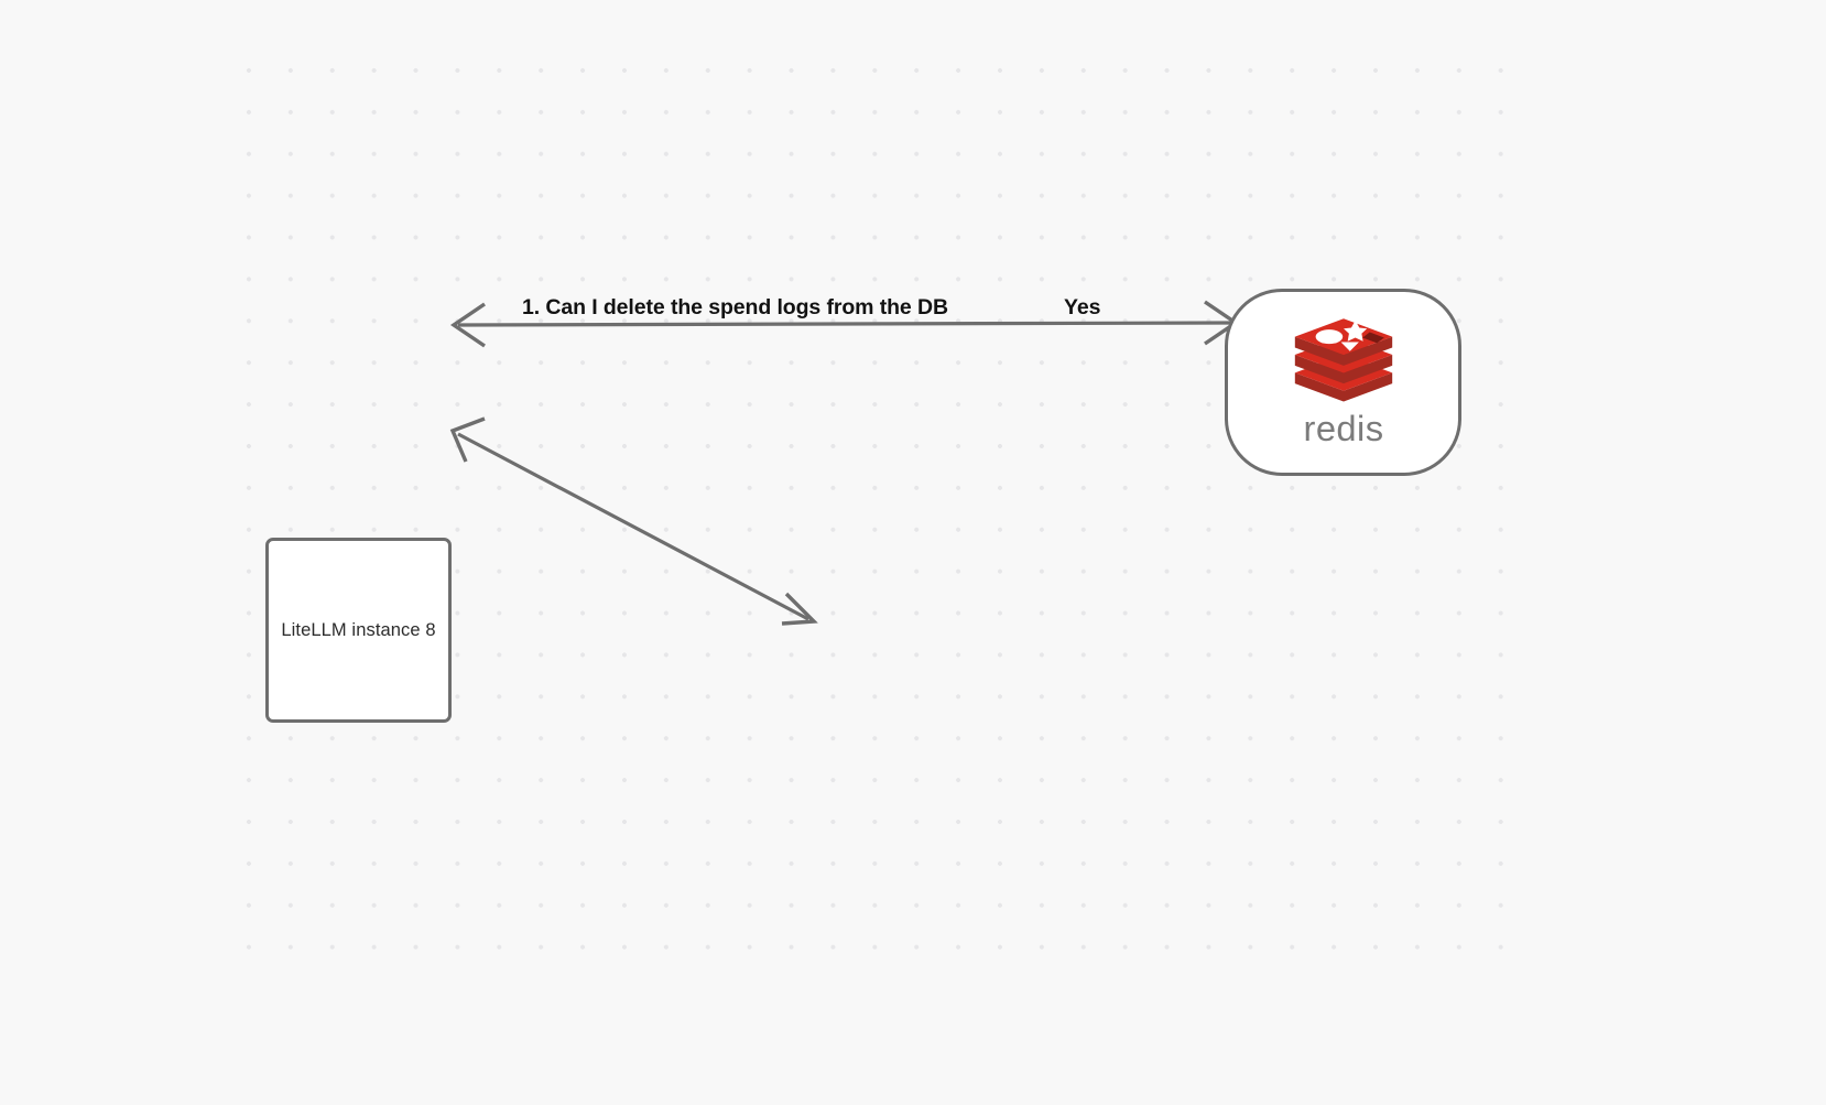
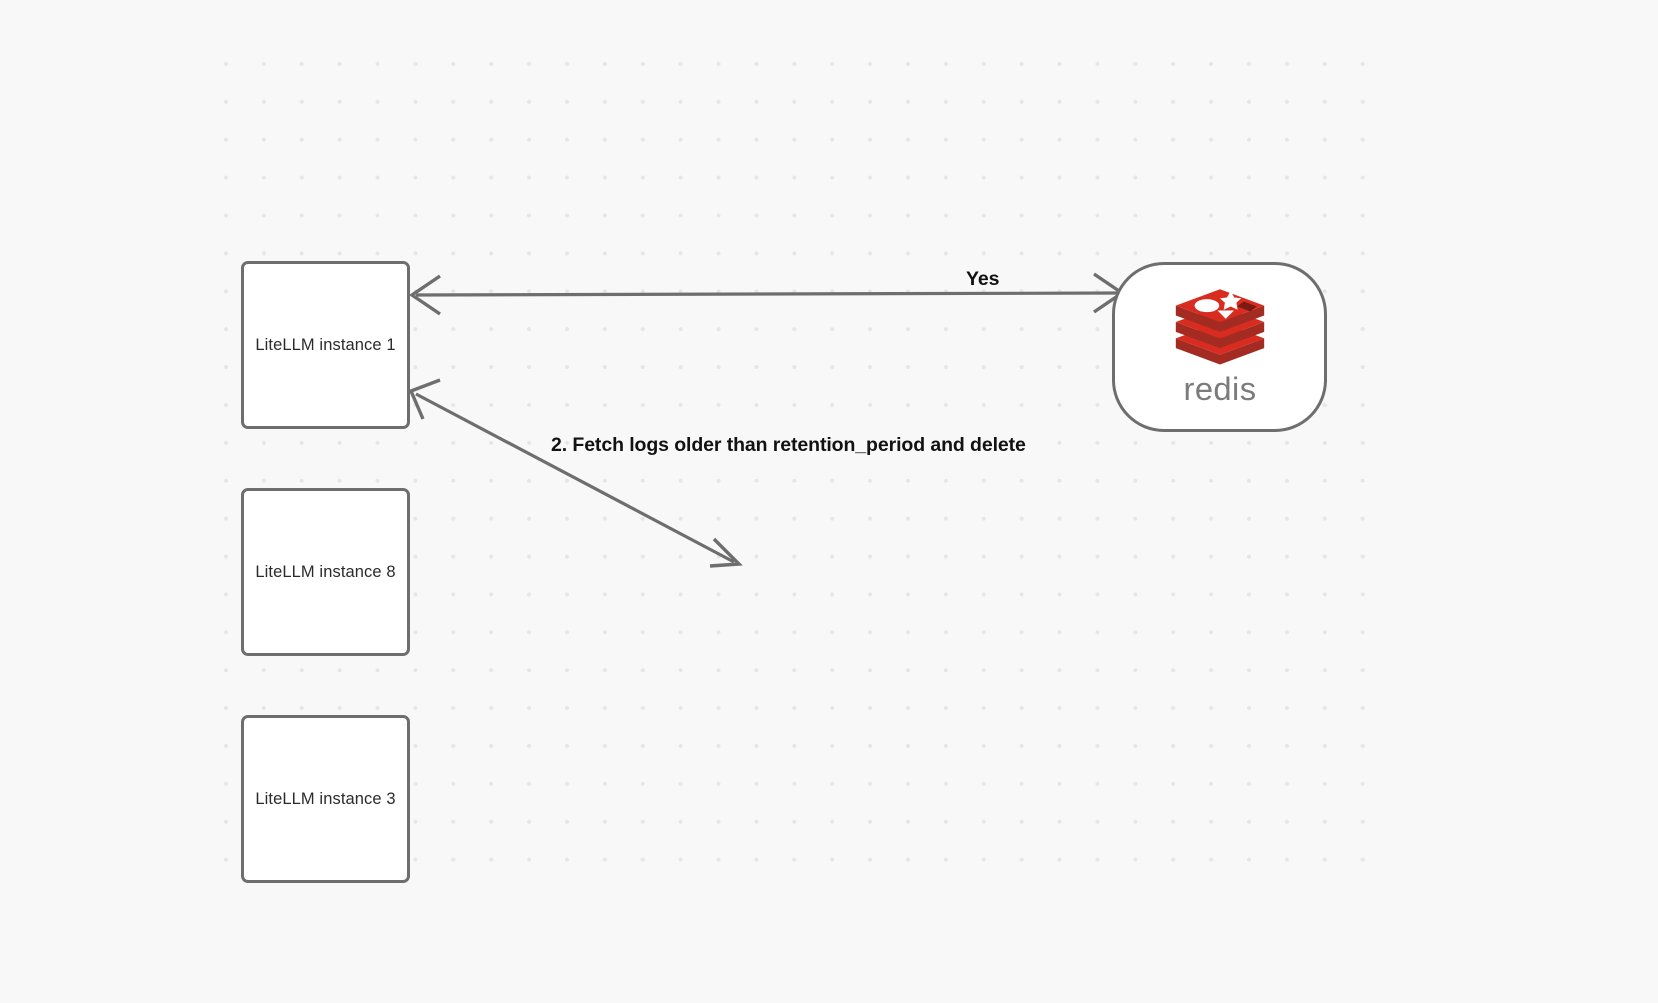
- 1. Can I delete the spend logs from the DB
  Yes
+ 2. Fetch logs older than retention_period and delete
+ LiteLLM instance 1
  LiteLLM instance 8
+ LiteLLM instance 3
  redis
